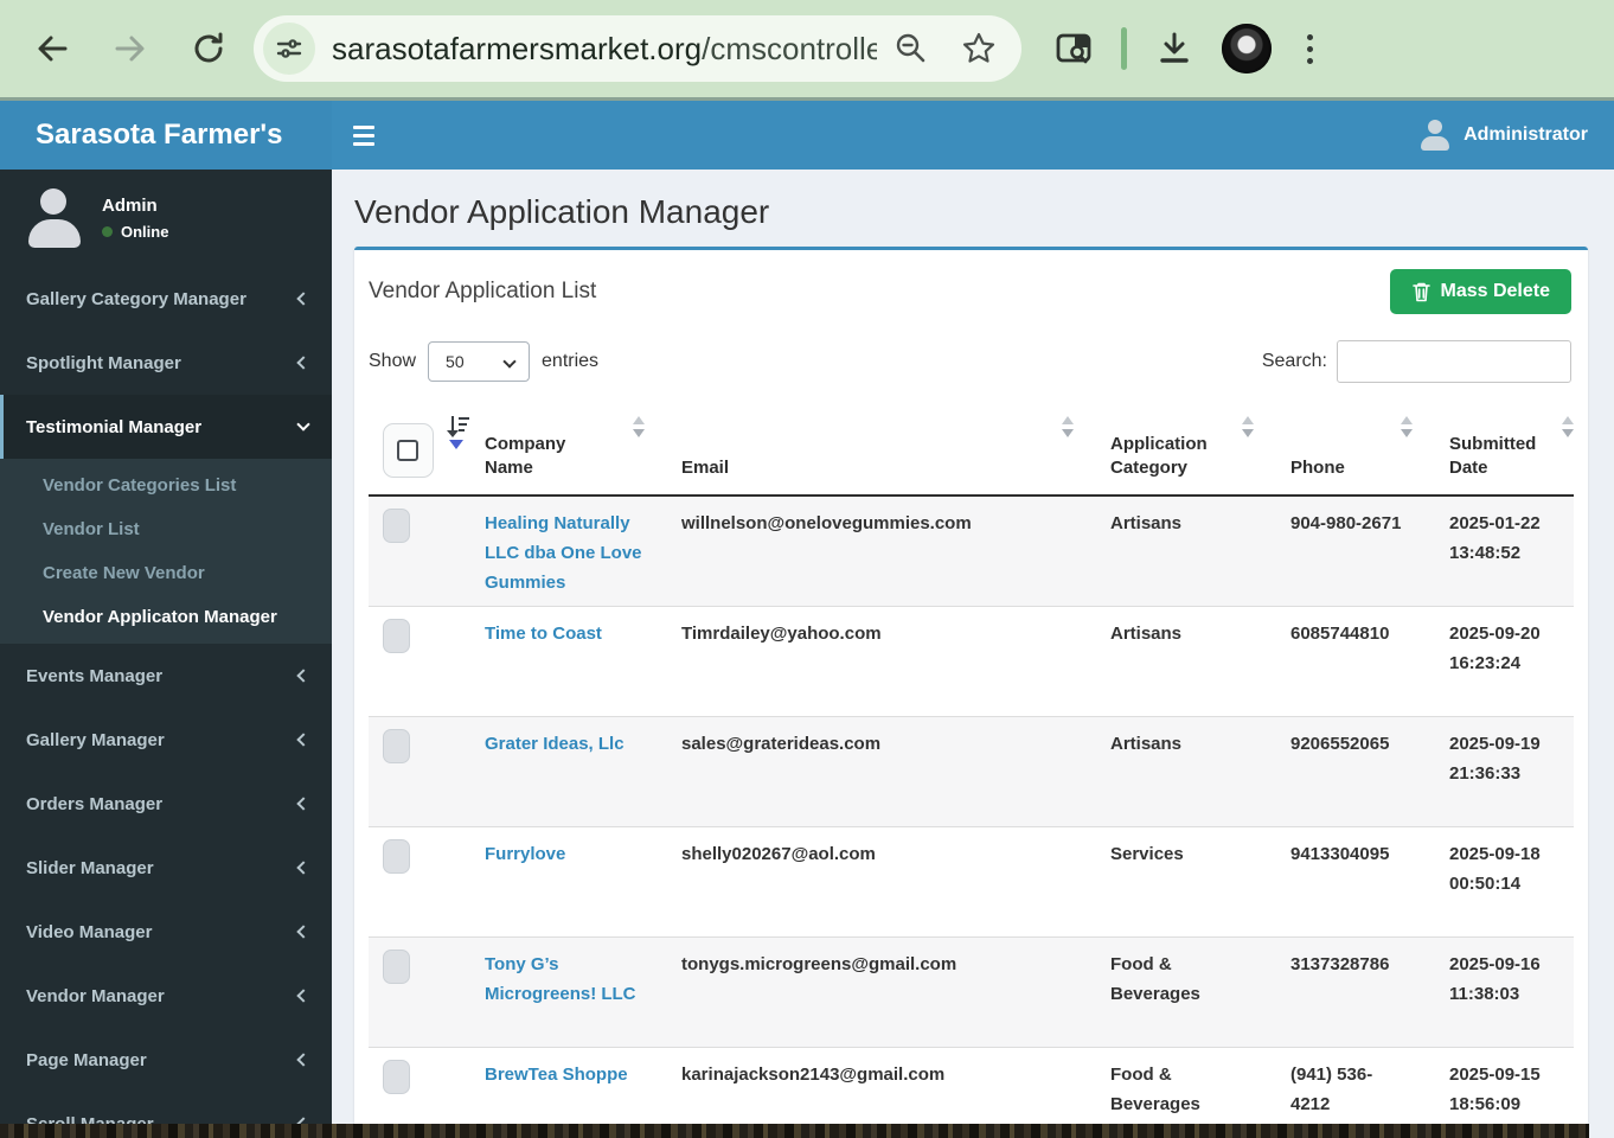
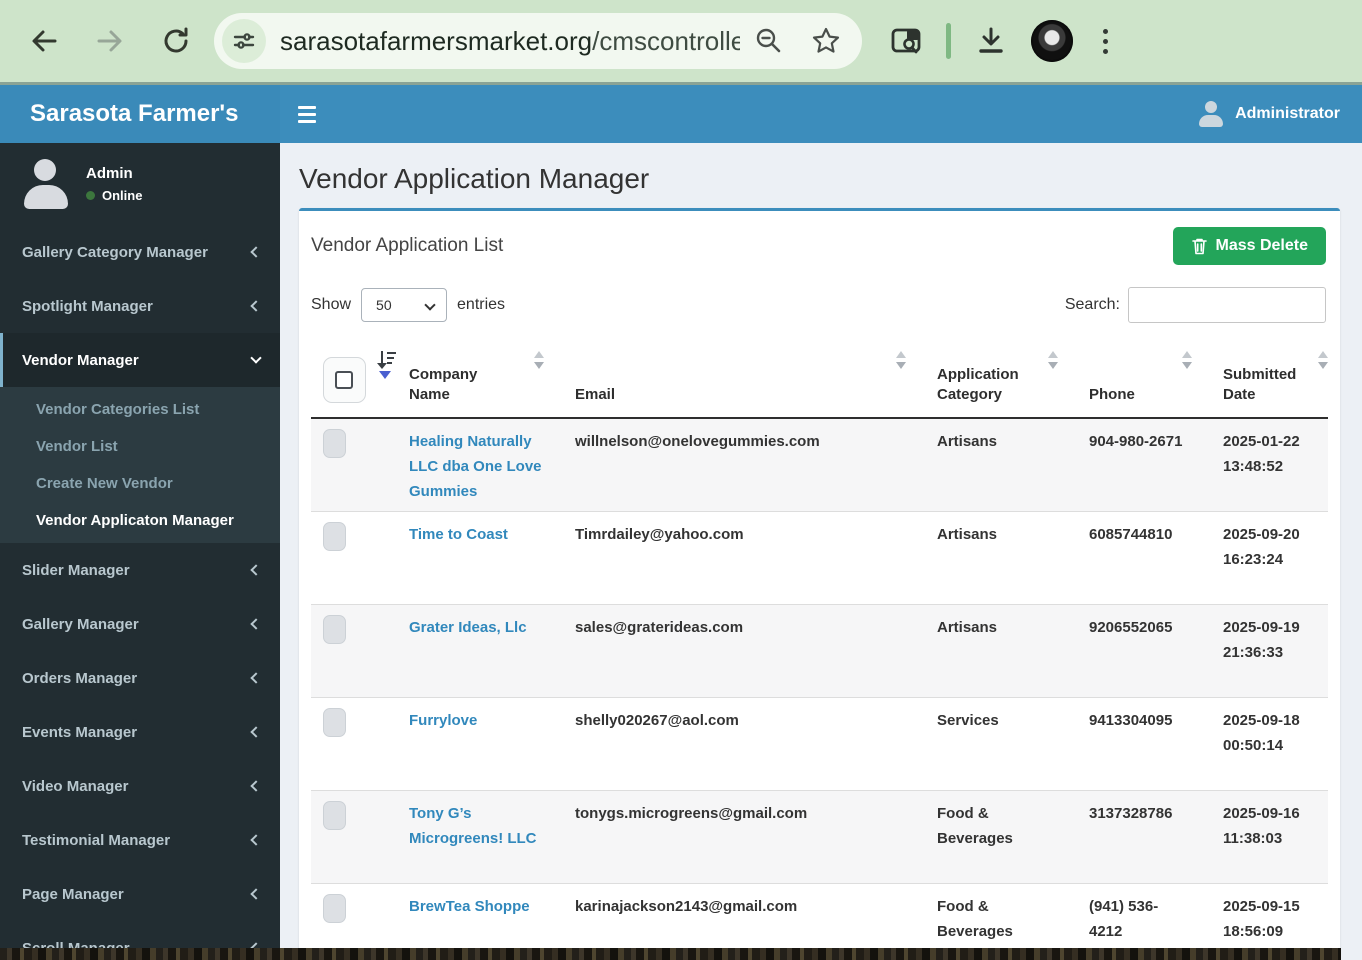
  sarasotafarmersmarket.org/cmscontrolle
  Sarasota Farmer's
  Administrator
  Admin
  Online
  Gallery Category Manager
  Spotlight Manager
- Testimonial Manager
+ Vendor Manager
  Vendor Categories List
  Vendor List
  Create New Vendor
  Vendor Applicaton Manager
- Events Manager
+ Slider Manager
  Gallery Manager
  Orders Manager
- Slider Manager
+ Events Manager
  Video Manager
- Vendor Manager
+ Testimonial Manager
  Page Manager
  Vendor Application Manager
  Vendor Application List
  Mass Delete
  Show
  50
  entries
  Search:
  Company Name
  Email
  Application Category
  Phone
  Submitted Date
  Healing Naturally LLC dba One Love Gummies
  willnelson@onelovegummies.com
  Artisans
  904-980-2671
  2025-01-22 13:48:52
  Time to Coast
  Timrdailey@yahoo.com
  Artisans
  6085744810
  2025-09-20 16:23:24
  Grater Ideas, Llc
  sales@graterideas.com
  Artisans
  9206552065
  2025-09-19 21:36:33
  Furrylove
  shelly020267@aol.com
  Services
  9413304095
  2025-09-18 00:50:14
  Tony G’s Microgreens! LLC
  tonygs.microgreens@gmail.com
  Food & Beverages
  3137328786
  2025-09-16 11:38:03
  BrewTea Shoppe
  karinajackson2143@gmail.com
  Food & Beverages
  (941) 536-4212
  2025-09-15 18:56:09
